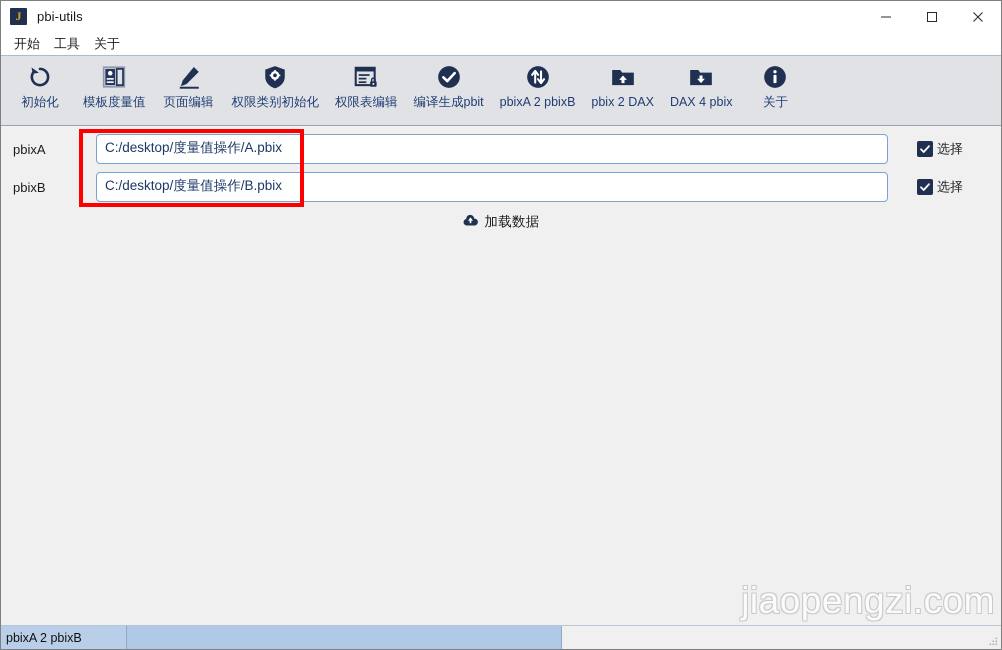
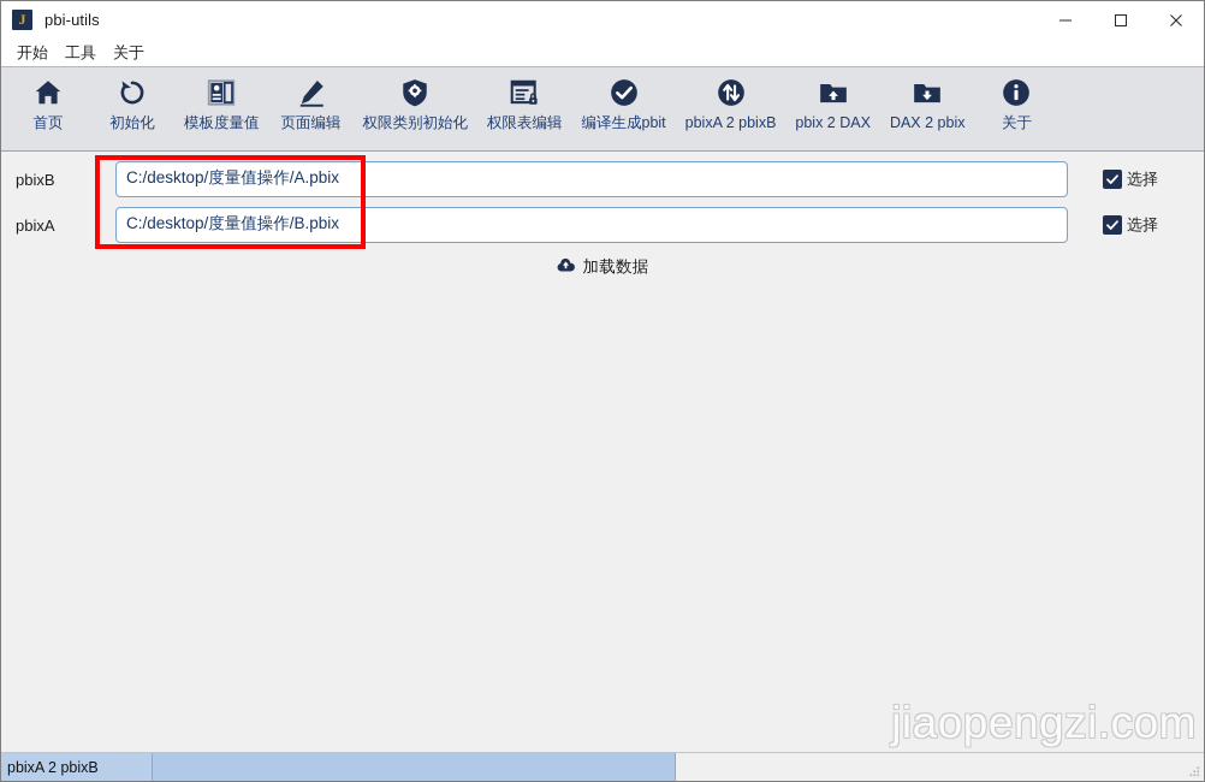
  J
  pbi-utils
  开始
  工具
  关于
+ 首页
  初始化
  模板度量值
  页面编辑
  权限类别初始化
  权限表编辑
  编译生成pbit
  pbixA 2 pbixB
  pbix 2 DAX
- DAX 4 pbix
+ DAX 2 pbix
  关于
- pbixA
+ pbixB
  C:/desktop/度量值操作/A.pbix
  选择
- pbixB
+ pbixA
  C:/desktop/度量值操作/B.pbix
  选择
  加载数据
  jiaopengzi.com
  pbixA 2 pbixB
